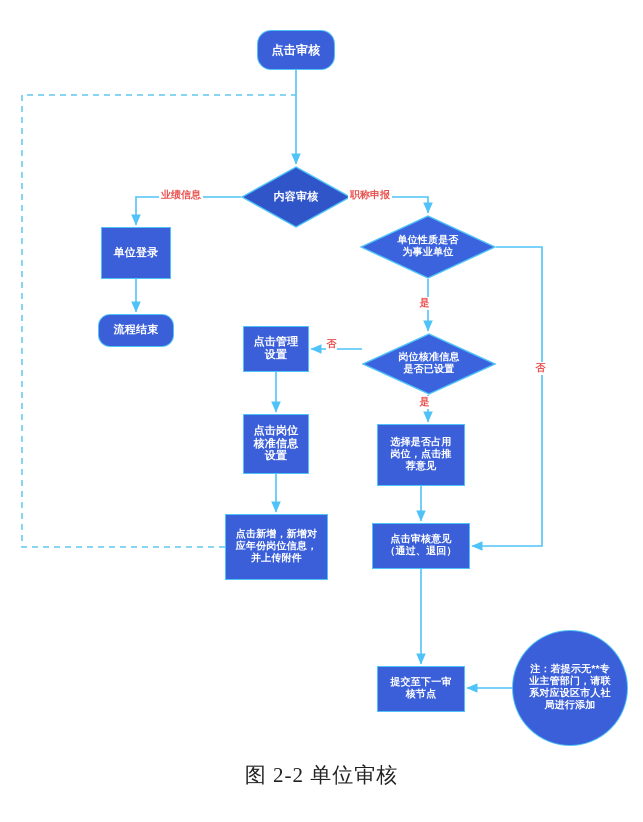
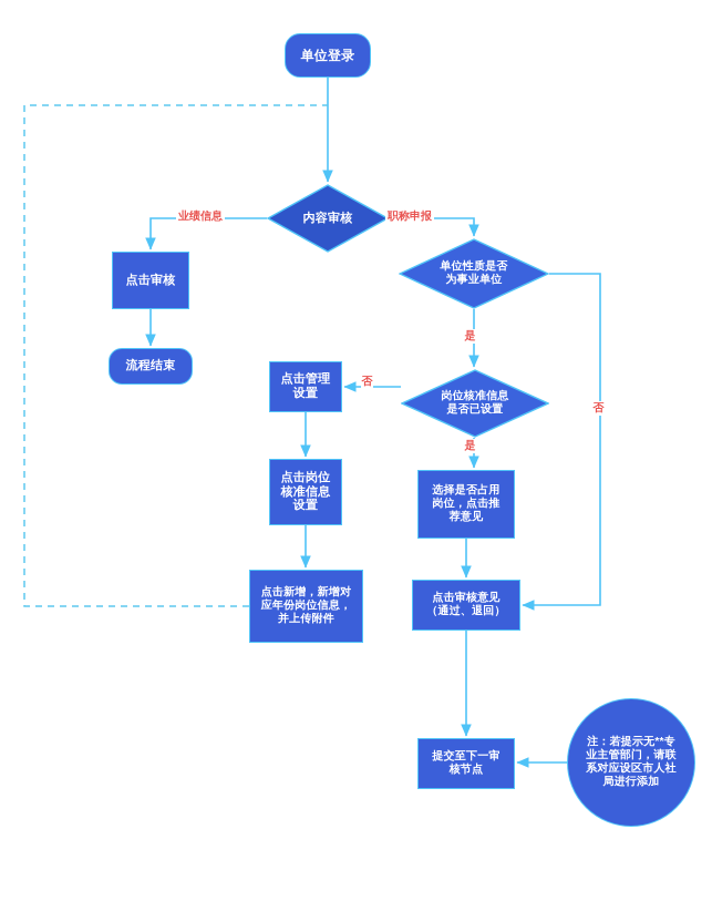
- 点击审核
+ 单位登录
  内容审核
- 单位登录
+ 点击审核
  流程结束
  单位性质是否
  为事业单位
  岗位核准信息
  是否已设置
  点击管理
  设置
  点击岗位
  核准信息
  设置
  点击新增，新增对
  应年份岗位信息，
  并上传附件
  选择是否占用
  岗位，点击推
  荐意见
  点击审核意见
  （通过、退回）
  提交至下一审
  核节点
  注：若提示无**专
  业主管部门，请联
  系对应设区市人社
  局进行添加
  业绩信息
  职称申报
  是
  否
  是
  否
- 图 2-2 单位审核
